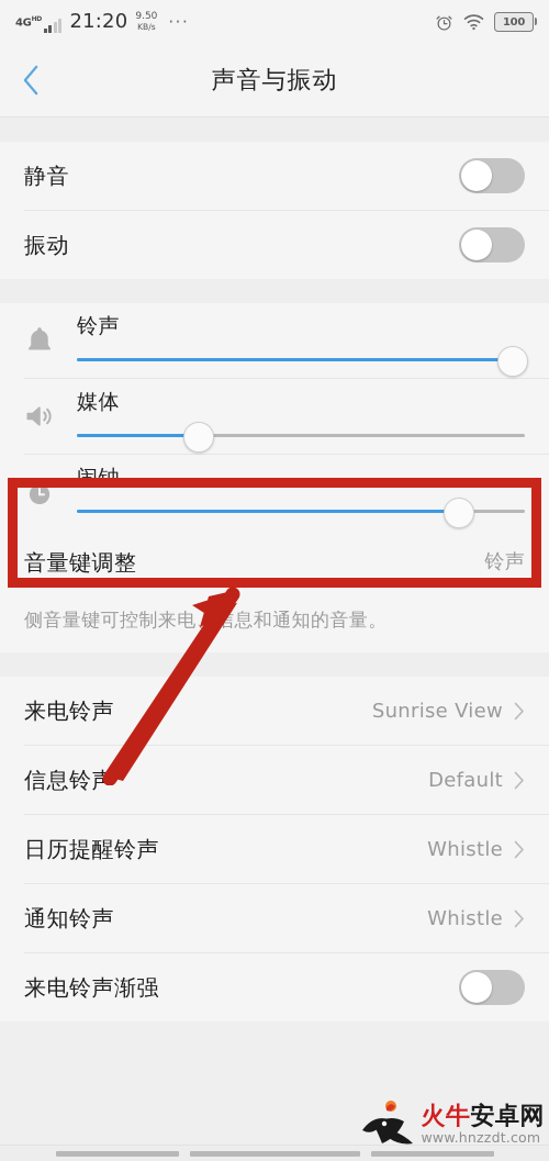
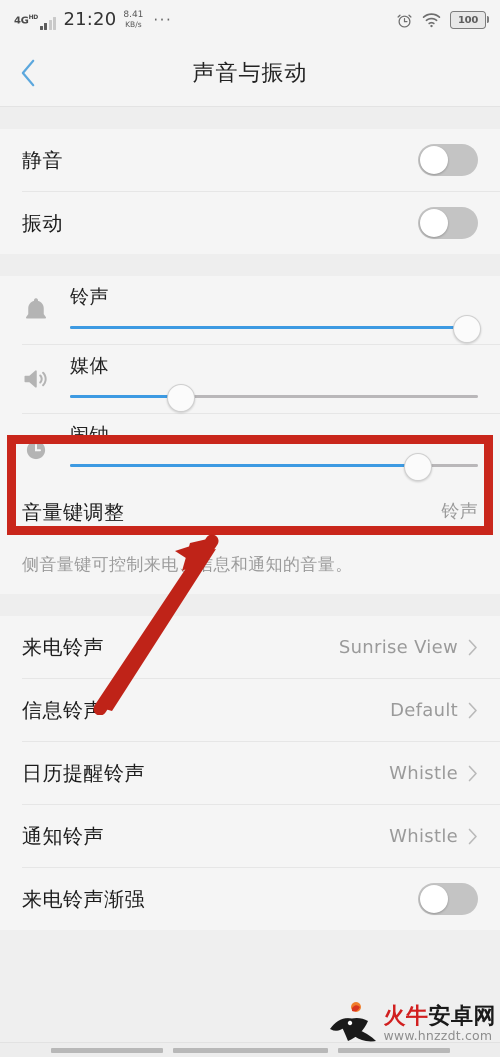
  21:20
- 9.50
+ 8.41
  KB/s
  ···
  100
  声音与振动
  静音
  振动
  铃声
  媒体
  闹钟
  音量键调整
  铃声
  侧音量键可控制来电息和通知的音量。
  来电铃声
  Sunrise View
  信息铃
  Default
  日历提醒铃声
  Whistle
  通知铃声
  Whistle
  来电铃声渐强
  火牛安卓网
  www.hnzzdt.com
